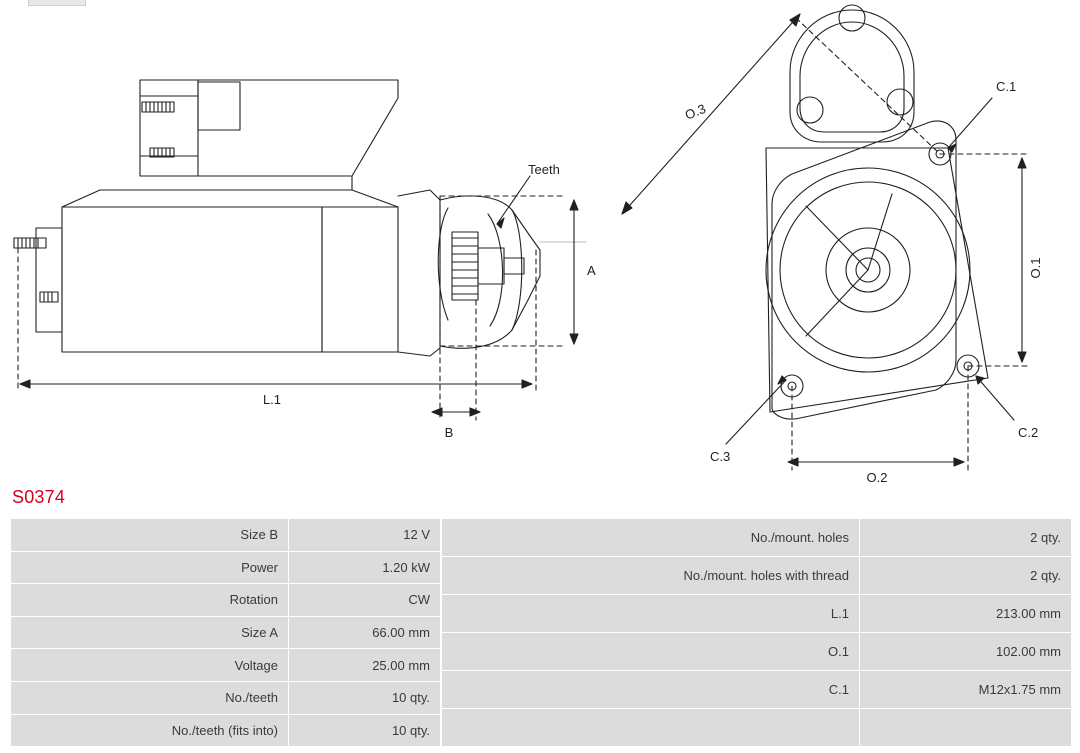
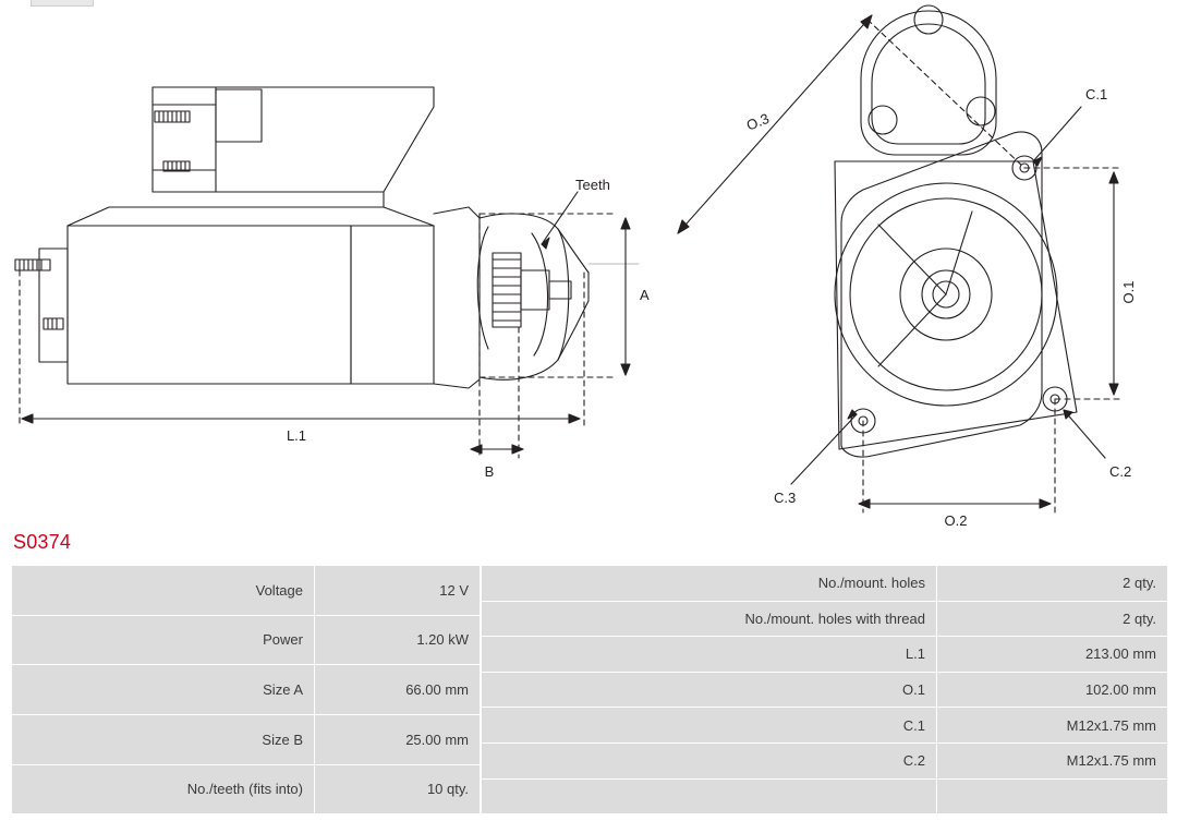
  Teeth
  A
  B
  L.1
  O.2
  C.1
  C.2
  C.3
  S0374
- Size B	12 V
+ Voltage	12 V
  Power	1.20 kW
- Rotation	CW
  Size A	66.00 mm
- Voltage	25.00 mm
+ Size B	25.00 mm
- No./teeth	10 qty.
  No./teeth (fits into)	10 qty.
  No./mount. holes	2 qty.
  No./mount. holes with thread	2 qty.
  L.1	213.00 mm
  O.1	102.00 mm
  C.1	M12x1.75 mm
+ C.2	M12x1.75 mm
